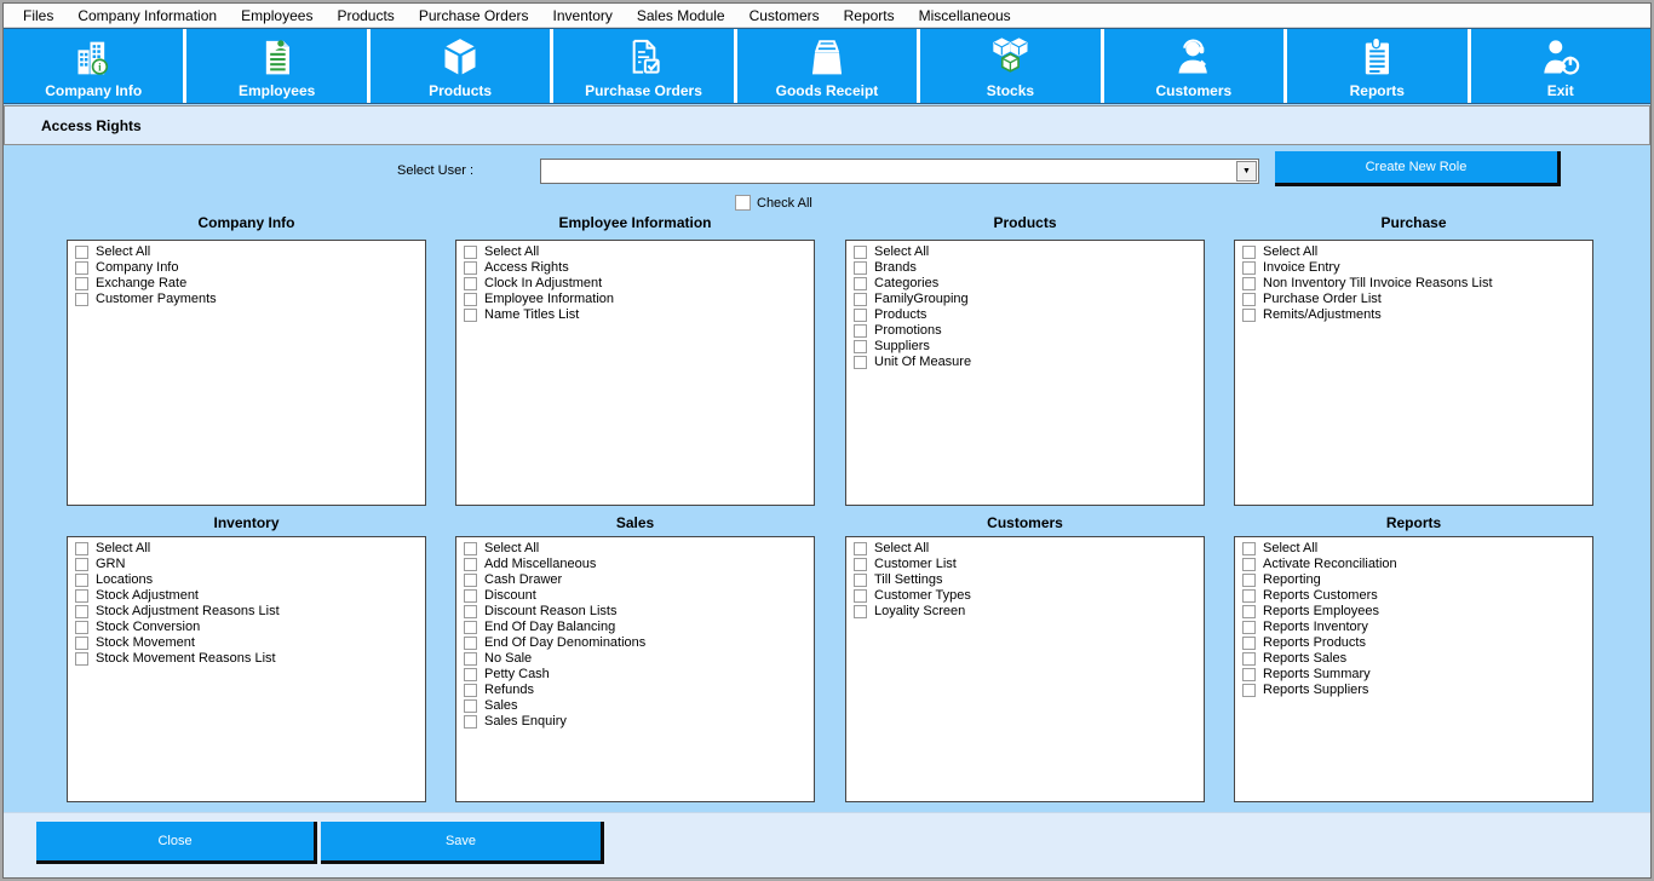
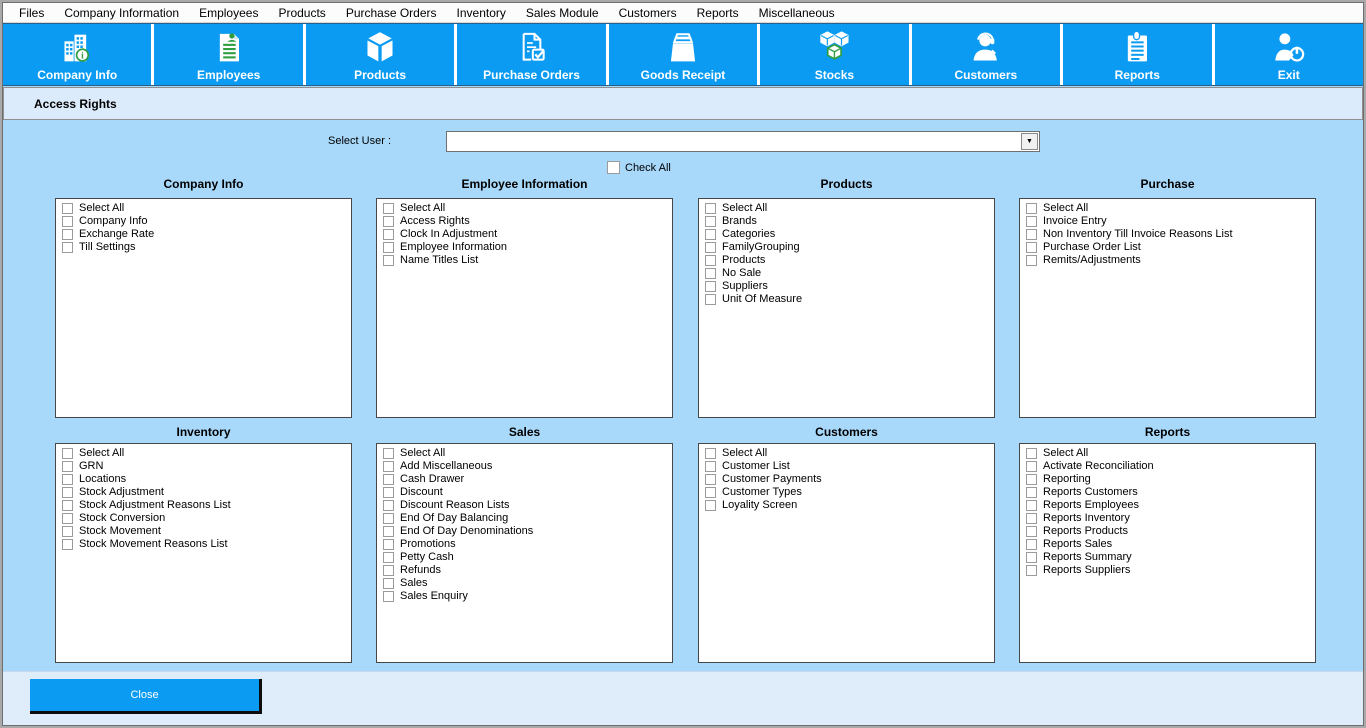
  Files
  Company Information
  Employees
  Products
  Purchase Orders
  Inventory
  Sales Module
  Customers
  Reports
  Miscellaneous
  i
  Company Info
  Employees
  Products
  Purchase Orders
  Goods Receipt
  Stocks
  Customers
  Reports
  Exit
  Access Rights
  Select User :
- Create New Role
  Check All
  Company Info
  Select All
  Company Info
  Exchange Rate
- Customer Payments
+ Till Settings
  Employee Information
  Select All
  Access Rights
  Clock In Adjustment
  Employee Information
  Name Titles List
  Products
  Select All
  Brands
  Categories
  FamilyGrouping
  Products
- Promotions
+ No Sale
  Suppliers
  Unit Of Measure
  Purchase
  Select All
  Invoice Entry
  Non Inventory Till Invoice Reasons List
  Purchase Order List
  Remits/Adjustments
  Inventory
  Select All
  GRN
  Locations
  Stock Adjustment
  Stock Adjustment Reasons List
  Stock Conversion
  Stock Movement
  Stock Movement Reasons List
  Sales
  Select All
  Add Miscellaneous
  Cash Drawer
  Discount
  Discount Reason Lists
  End Of Day Balancing
  End Of Day Denominations
- No Sale
+ Promotions
  Petty Cash
  Refunds
  Sales
  Sales Enquiry
  Customers
  Select All
  Customer List
- Till Settings
+ Customer Payments
  Customer Types
  Loyality Screen
  Reports
  Select All
  Activate Reconciliation
  Reporting
  Reports Customers
  Reports Employees
  Reports Inventory
  Reports Products
  Reports Sales
  Reports Summary
  Reports Suppliers
  Close
- Save
